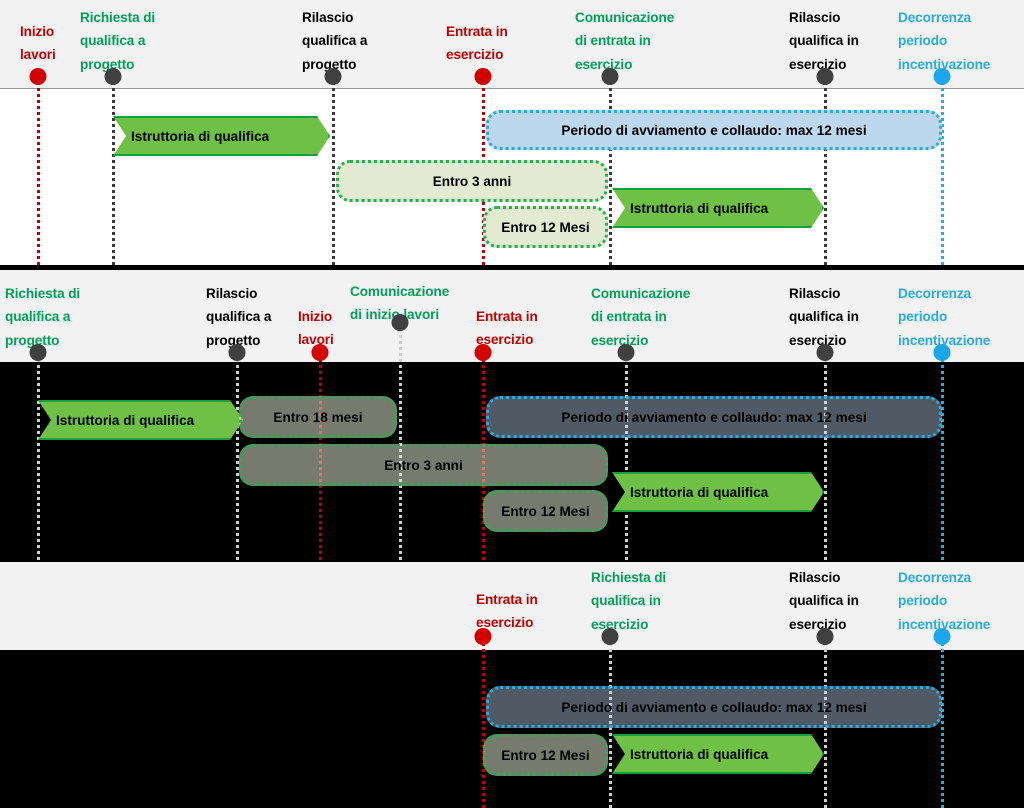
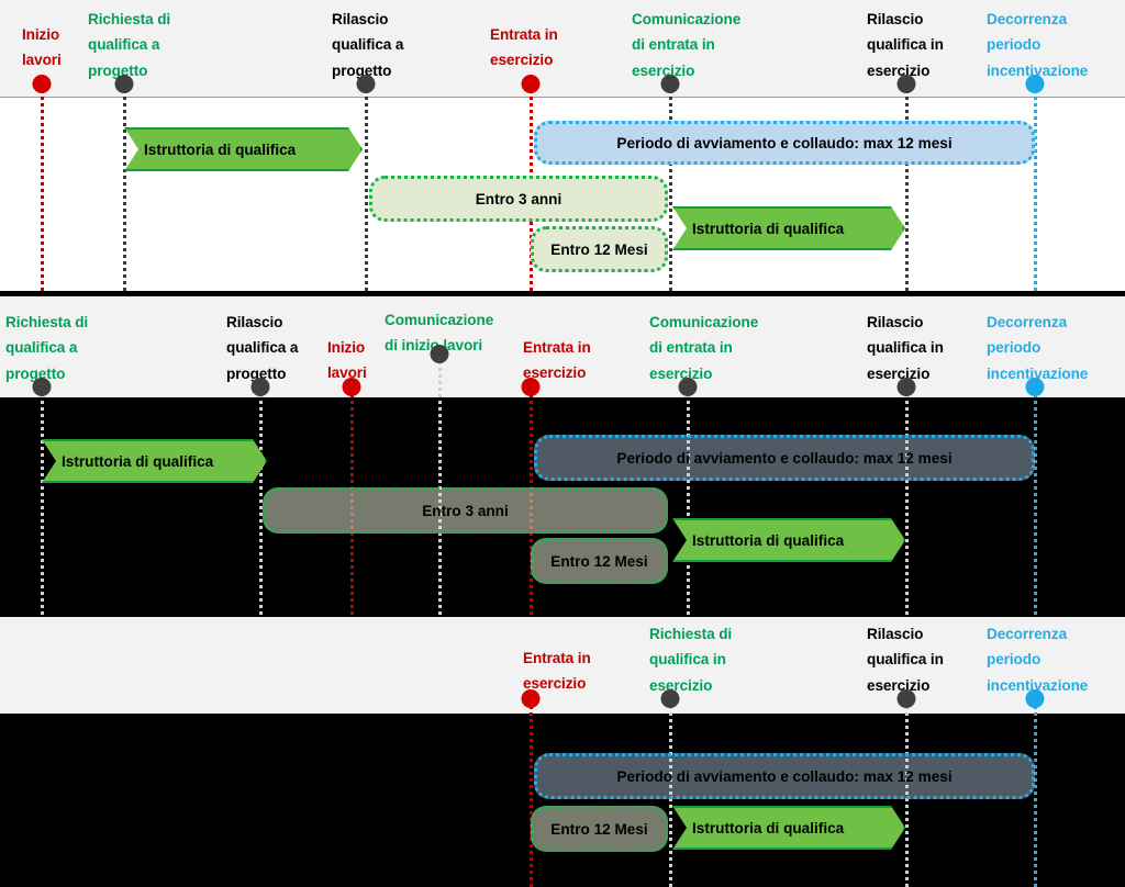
  Istruttoria di qualifica
  Periodo di avviamento e collaudo: max 12 mesi
  Entro 3 anni
  Entro 12 Mesi
  Istruttoria di qualifica
  Inizio
  lavori
  Richiesta di
  qualifica a
  progetto
  Rilascio
  qualifica a
  progetto
  Entrata in
  esercizio
  Comunicazione
  di entrata in
  esercizio
  Rilascio
  qualifica in
  esercizio
  Decorrenza
  periodo
  incentivazione
  Istruttoria di qualifica
- Entro 18 mesi
  Periodo di avviamento e collaudo: max 12 mesi
  Entro 3 anni
  Entro 12 Mesi
  Istruttoria di qualifica
  Richiesta di
  qualifica a
  progetto
  Rilascio
  qualifica a
  progetto
  Inizio
  lavori
  Comunicazione
  di iniziavori
  Entrata in
  esercizio
  Comunicazione
  di entrata in
  esercizio
  Rilascio
  qualifica in
  esercizio
  Decorrenza
  periodo
  incentivazione
  Periodo di avviamento e collaudo: max 12 mesi
  Entro 12 Mesi
  Istruttoria di qualifica
  Entrata in
  esercizio
  Richiesta di
  qualifica in
  esercizio
  Rilascio
  qualifica in
  esercizio
  Decorrenza
  periodo
  incentivazione
